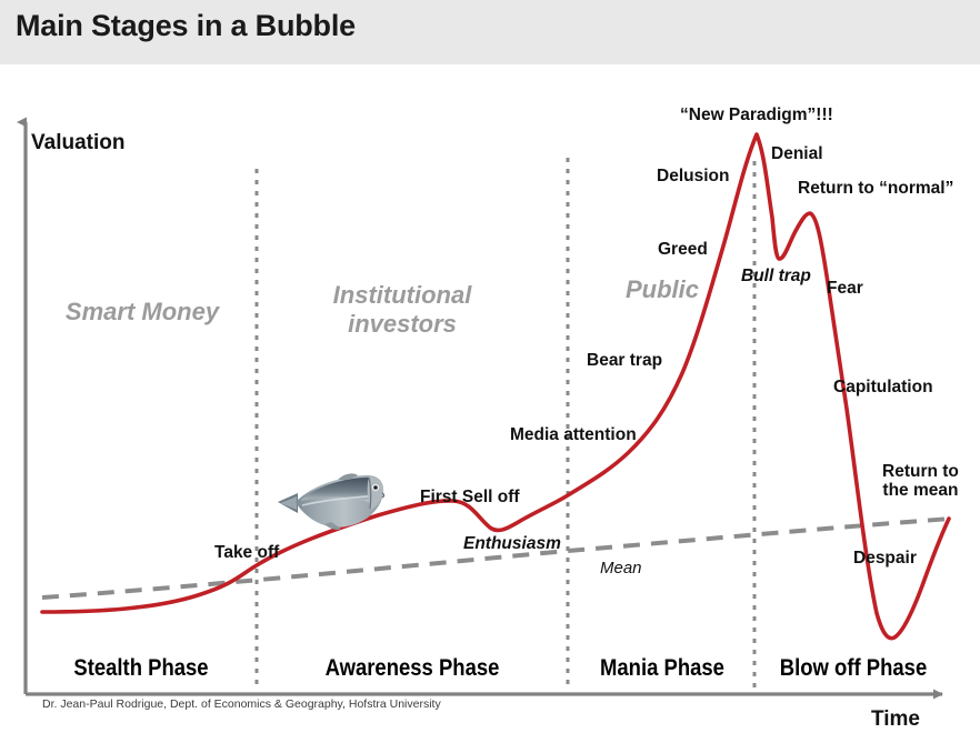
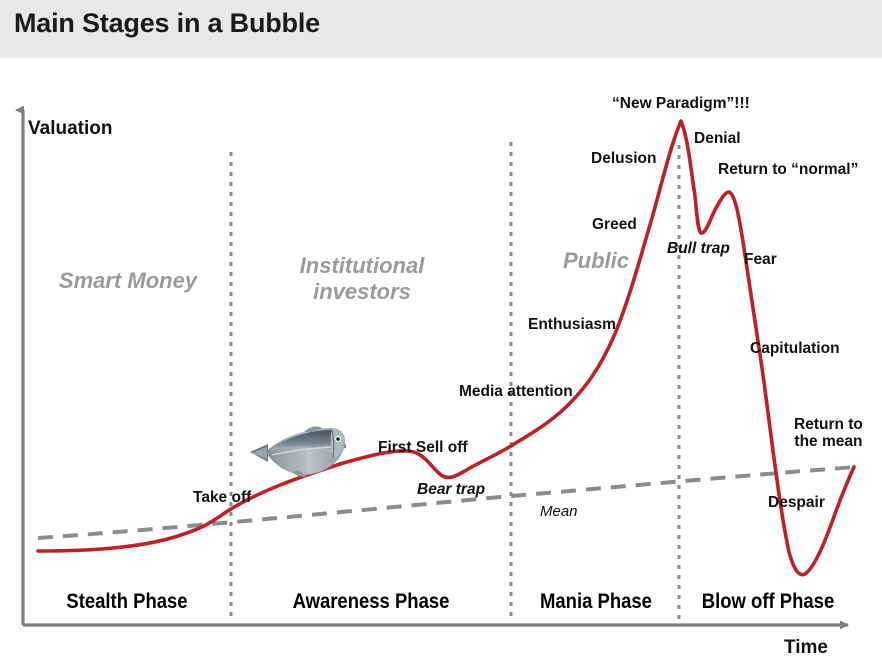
  Main Stages in a Bubble
  Valuation
  Time
  Smart Money
  Institutional
  investors
  Public
  Take off
  First Sell off
- Enthusiasm
+ Bear trap
  Media attention
  Mean
- Bear trap
+ Enthusiasm
  Greed
  Delusion
  “New Paradigm”!!!
  Denial
  Bull trap
  Return to “normal”
  Fear
  Capitulation
  Return to
  the mean
  Despair
  Stealth Phase
  Awareness Phase
  Mania Phase
  Blow off Phase
- Dr. Jean-Paul Rodrigue, Dept. of Economics & Geography, Hofstra University
